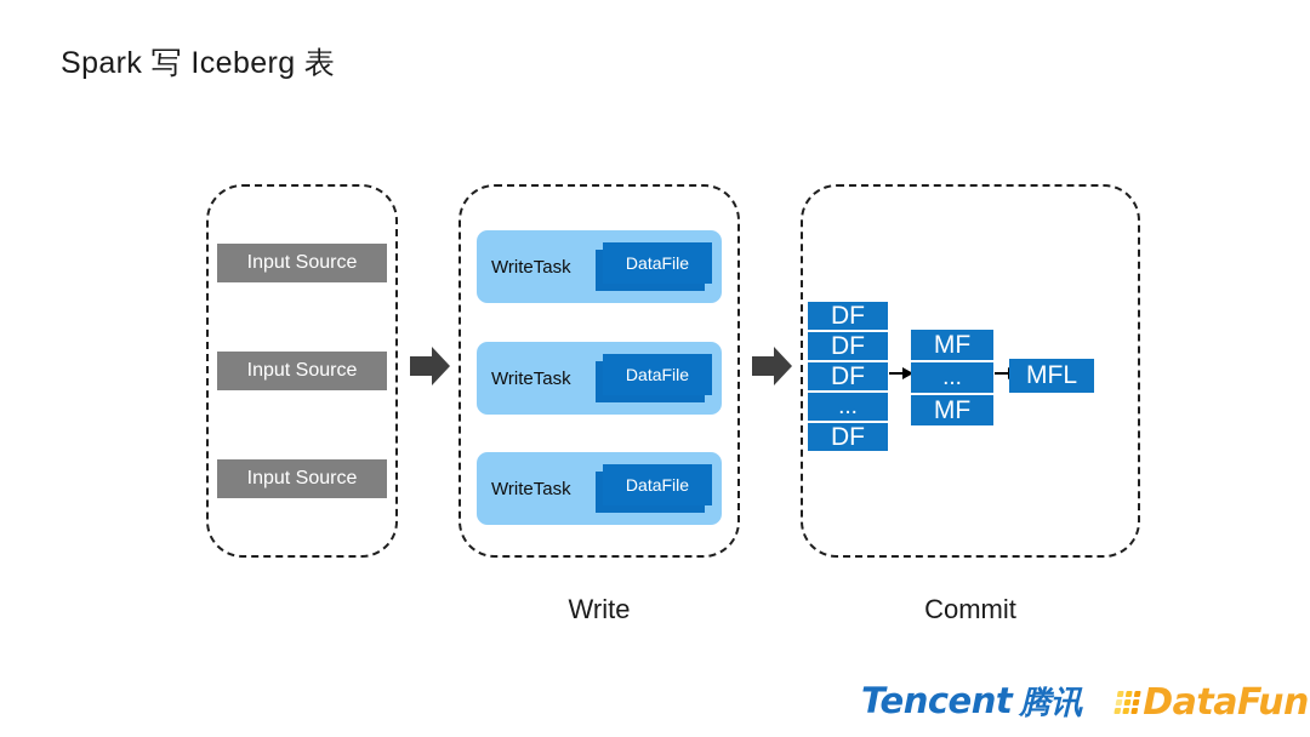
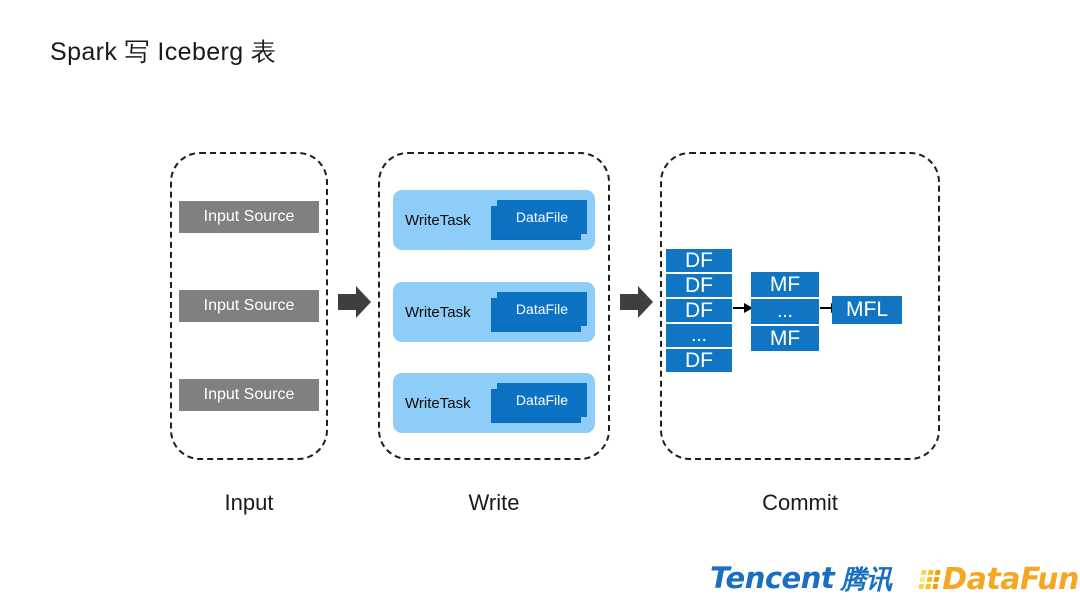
  Spark 写 Iceberg 表
  Input Source
  Input Source
  Input Source
+ Input
  WriteTask
  DataFile
  WriteTask
  DataFile
  WriteTask
  DataFile
  Write
  DF
  DF
  DF
  ...
  DF
  MF
  ...
  MF
  MFL
  Commit
  Tencent
  腾讯
  DataFun
